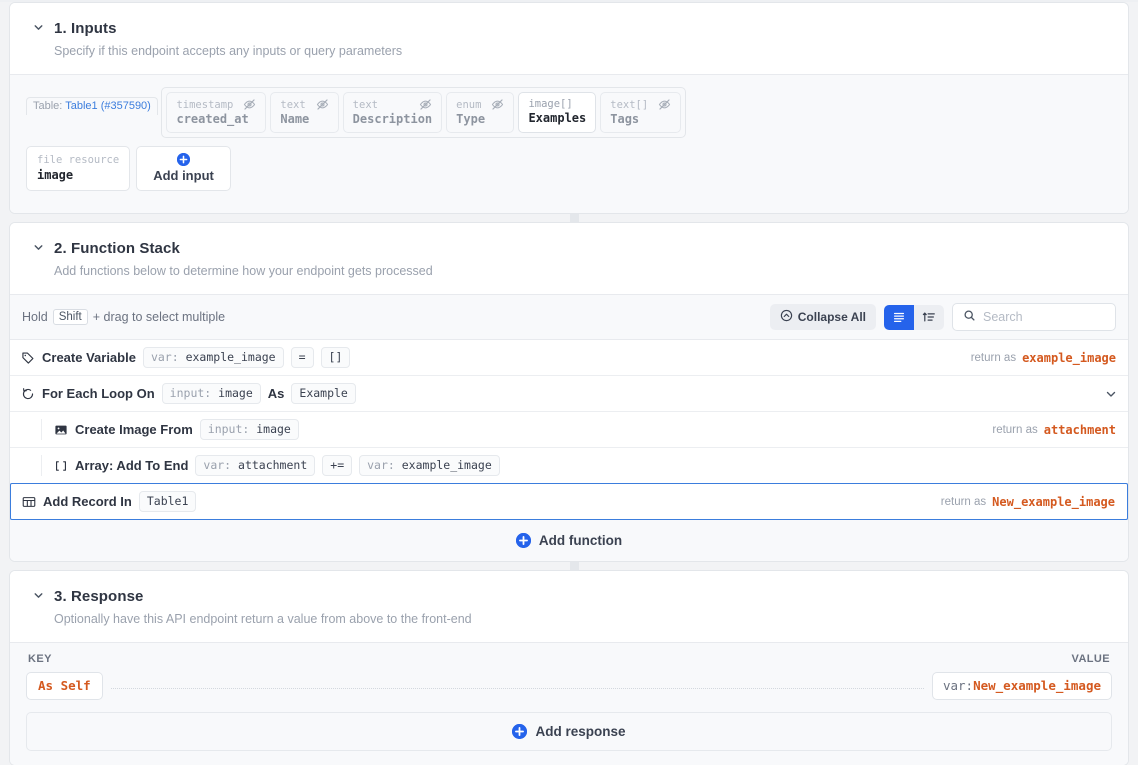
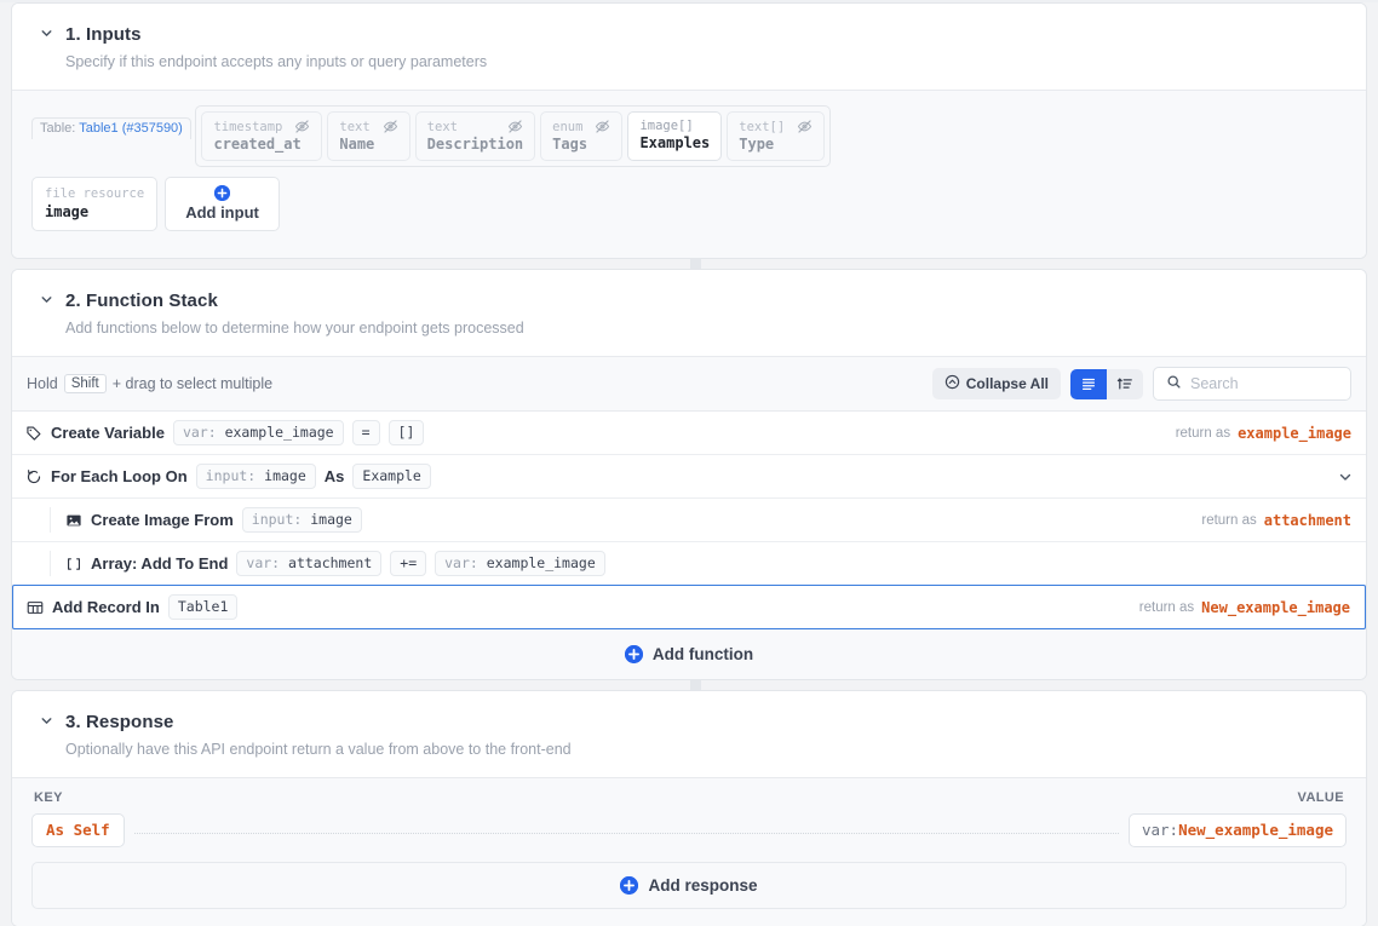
  1. Inputs
  Specify if this endpoint accepts any inputs or query parameters
  Table: Table1 (#357590)
  timestamp
  created_at
  text
  Name
  text
  Description
  enum
- Type
+ Tags
  image[]
  Examples
  text[]
- Tags
+ Type
  file resource
  image
  Add input
  2. Function Stack
  Add functions below to determine how your endpoint gets processed
  Hold
  Shift
  + drag to select multiple
  Collapse All
  Search
  Create Variable
  var: example_image
  =
  []
  return as
  example_image
  For Each Loop On
  input: image
  As
  Example
  Create Image From
  input: image
  return as
  attachment
  Array: Add To End
  var: attachment
  +=
  var: example_image
  Add Record In
  Table1
  return as
  New_example_image
  Add function
  3. Response
  Optionally have this API endpoint return a value from above to the front-end
  KEY
  VALUE
  As Self
  var:New_example_image
  Add response
